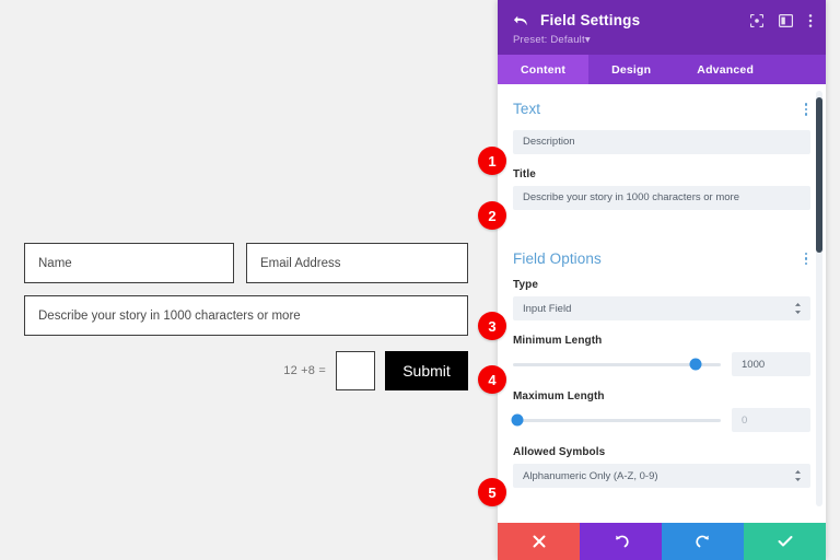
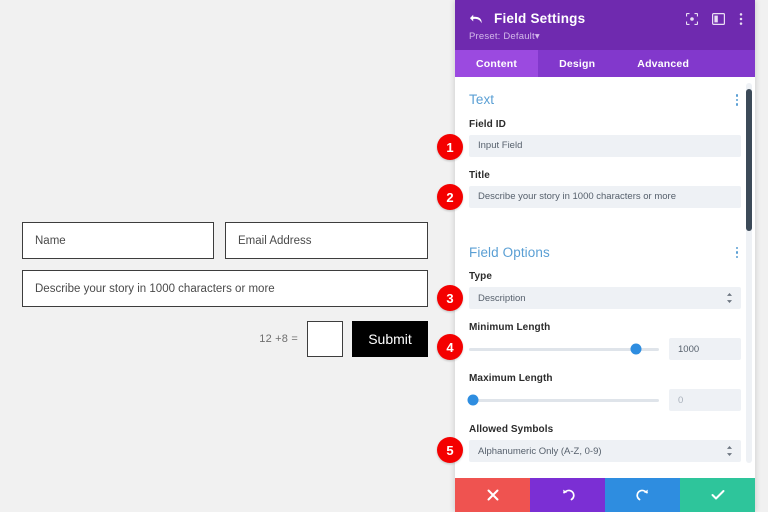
  Name
  Email Address
  Describe your story in 1000 characters or more
  12 +8 =
  Submit
  Field Settings
  Preset: Default▾
  Content
  Design
  Advanced
  Text
+ Field ID
- Description
+ Input Field
  Title
  Describe your story in 1000 characters or more
  Field Options
  Type
- Input Field
+ Description
  Minimum Length
  1000
  Maximum Length
  0
  Allowed Symbols
  Alphanumeric Only (A-Z, 0-9)
  1
  2
  3
  4
  5
